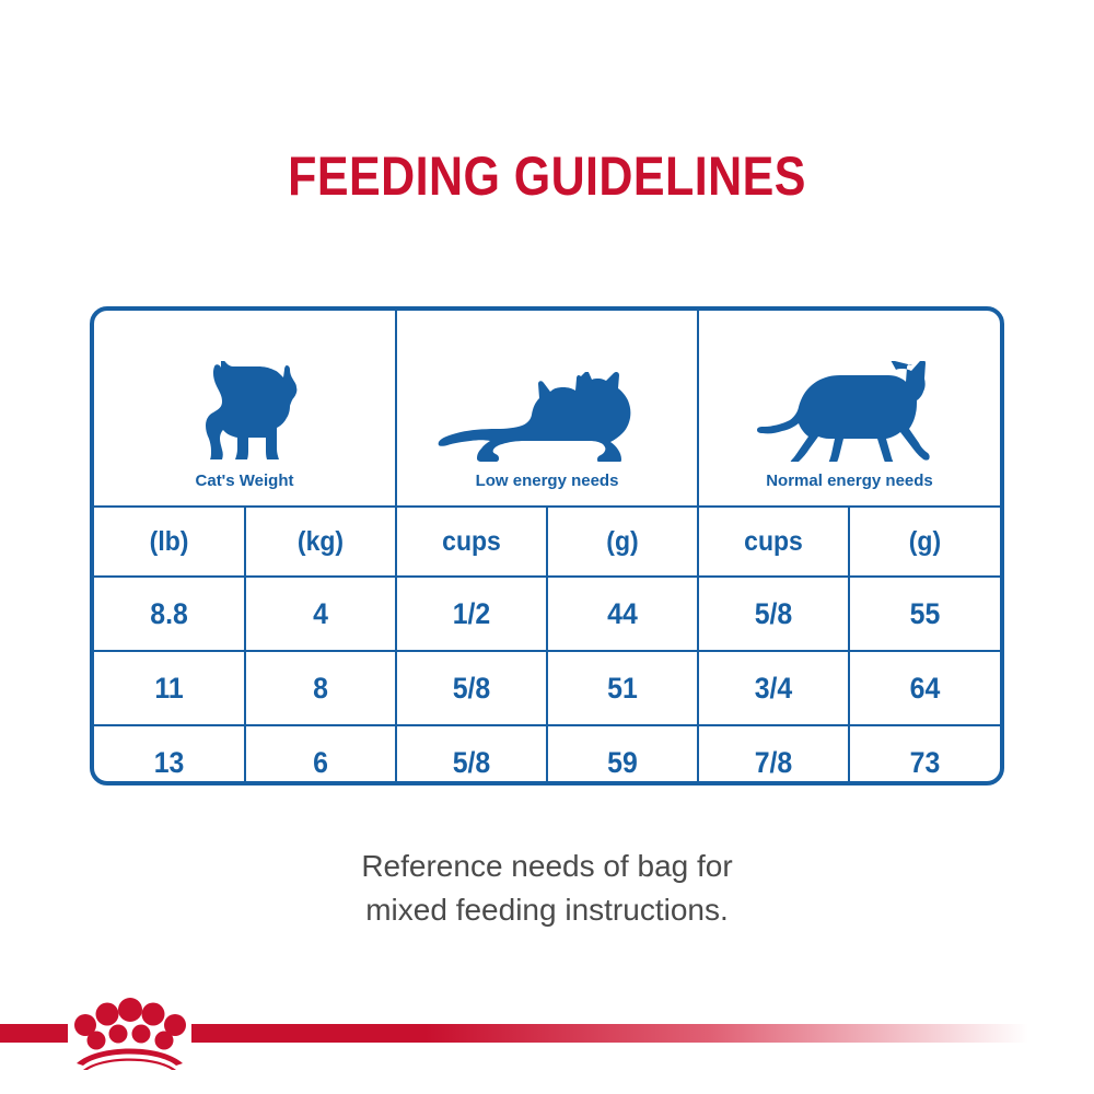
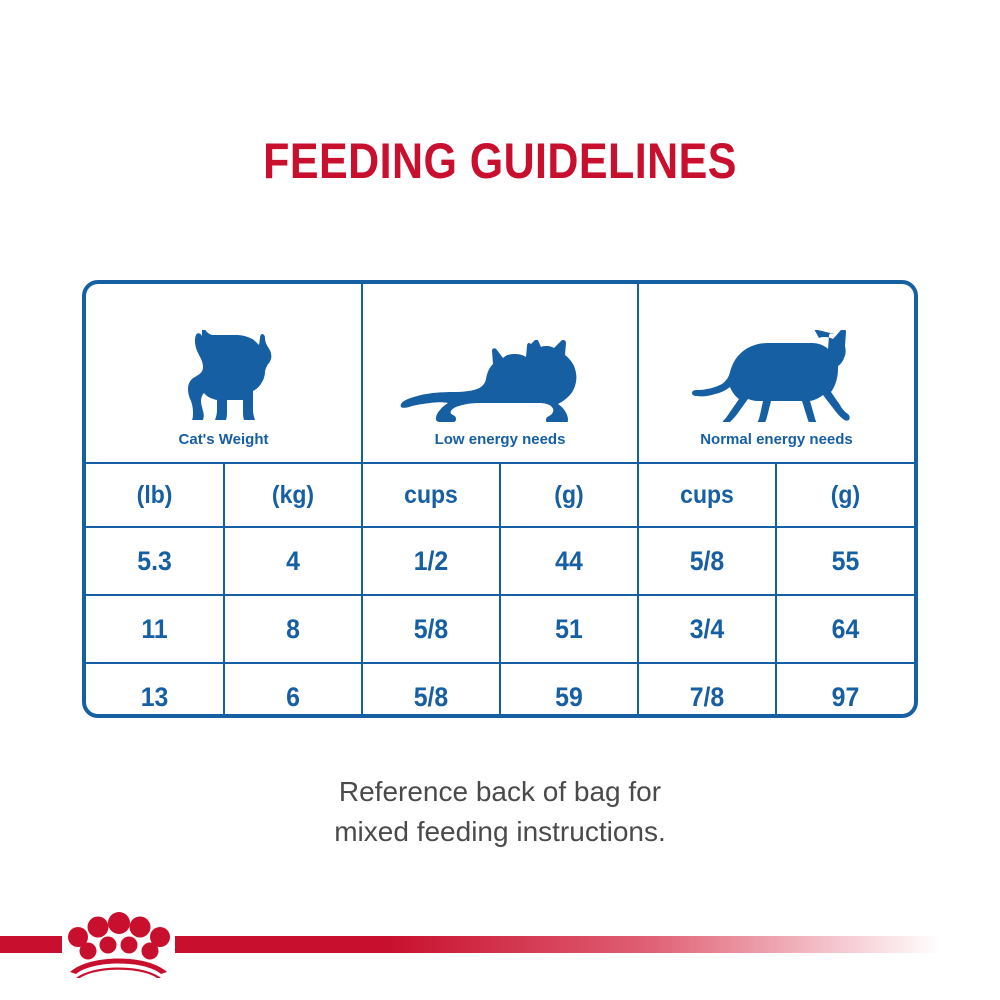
  FEEDING GUIDELINES
  Cat's Weight	Low energy needs	Normal energy needs
  (lb)	(kg)	cups	(g)	cups	(g)
- 8.8	4	1/2	44	5/8	55
+ 5.3	4	1/2	44	5/8	55
  11	8	5/8	51	3/4	64
- 13	6	5/8	59	7/8	73
+ 13	6	5/8	59	7/8	97
- Reference needs of bag for
+ Reference back of bag for
  mixed feeding instructions.
